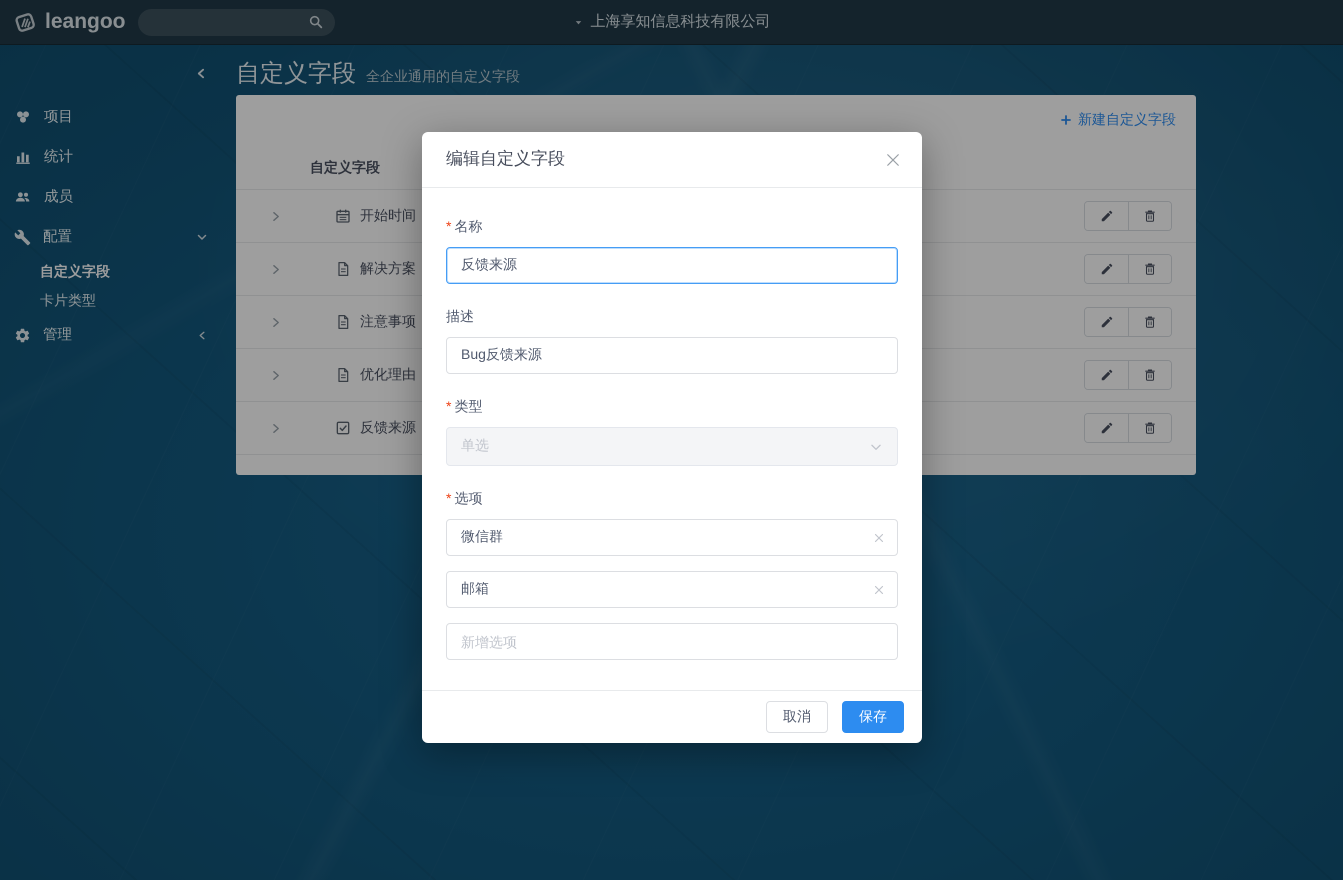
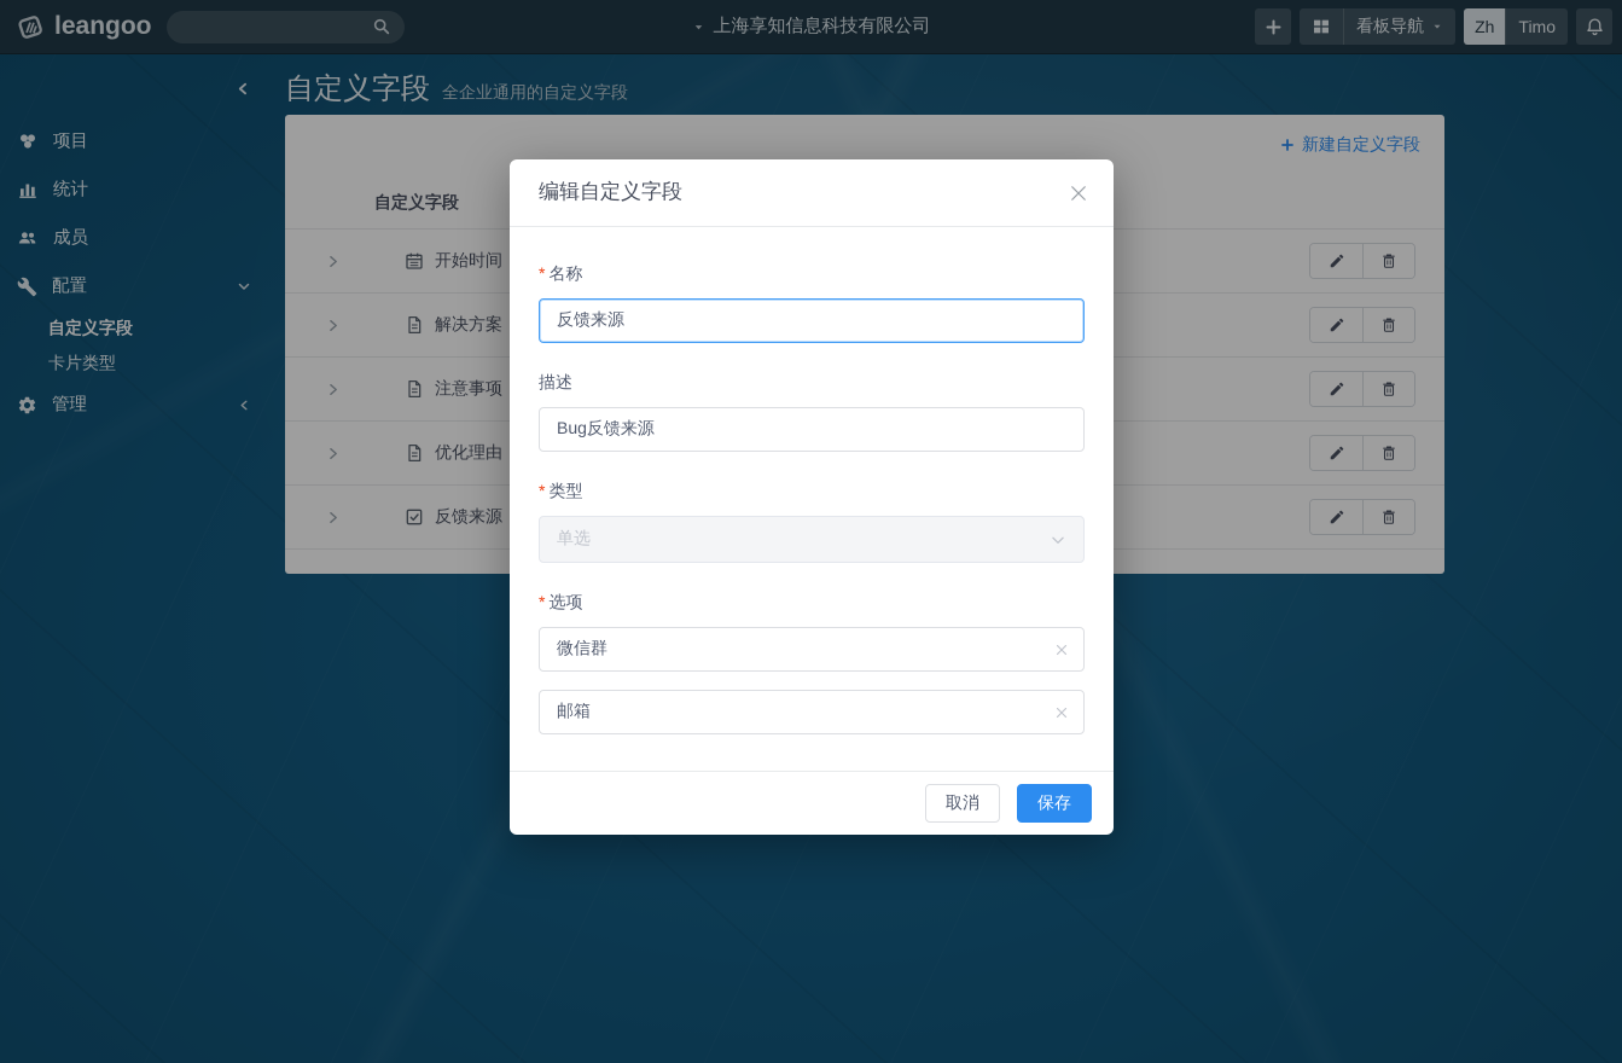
  leangoo
  上海享知信息科技有限公司
+ 看板导航
+ Zh
+ Timo
  项目
  统计
  成员
  配置
  自定义字段
  卡片类型
  管理
  自定义字段
  全企业通用的自定义字段
  新建自定义字段
  自定义字段
  开始时间
  解决方案
  注意事项
  优化理由
  反馈来源
  编辑自定义字段
  名称
  反馈来源
  描述
  Bug反馈来源
  类型
  单选
  选项
  微信群
  邮箱
- 新增选项
  取消
  保存
